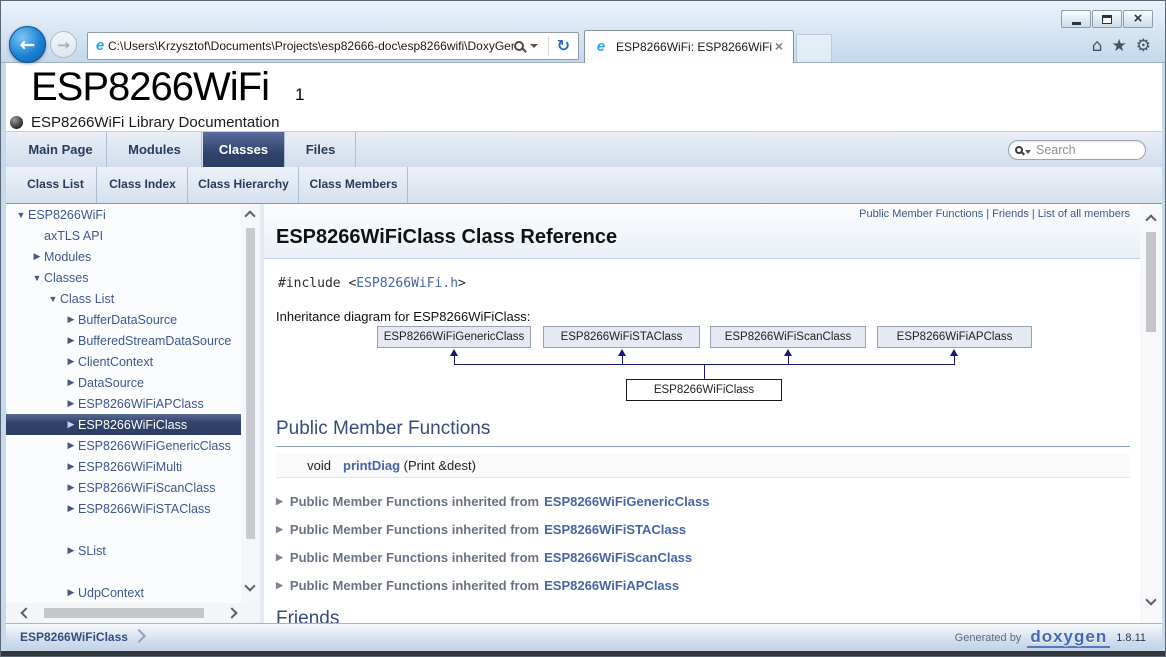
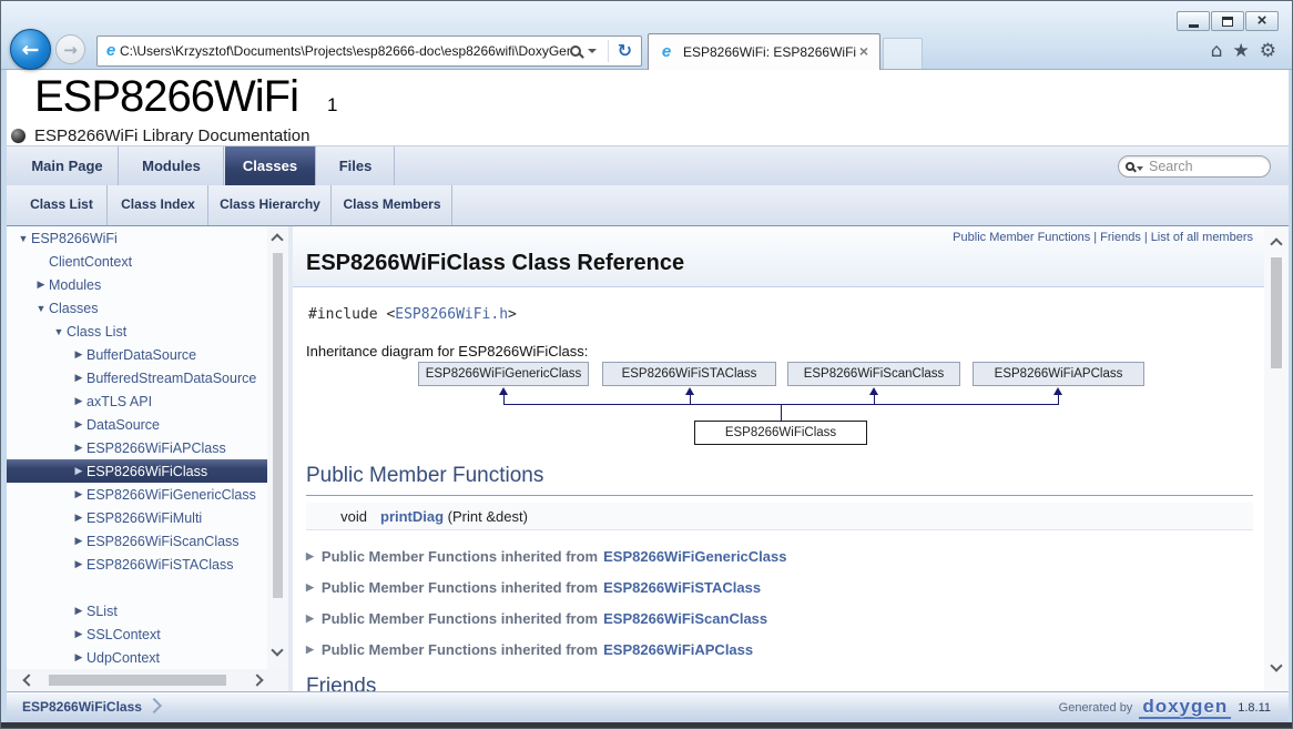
  C:\Users\Krzysztof\Documents\Projects\esp82666-doc\esp8266wifi\DoxyGe
  ESP8266WiFi: ESP8266WiFi
  ESP8266WiFi 1
  ESP8266WiFi Library Documentation
  Main Page
  Modules
  Classes
  Files
  Search
  Class List
  Class Index
  Class Hierarchy
  Class Members
  ESP8266WiFi
- axTLS API
+ ClientContext
  Modules
  Classes
  Class List
  BufferDataSource
  BufferedStreamDataSource
- ClientContext
+ axTLS API
  DataSource
  ESP8266WiFiAPClass
  ESP8266WiFiClass
  ESP8266WiFiGenericClass
  ESP8266WiFiMulti
  ESP8266WiFiScanClass
  ESP8266WiFiSTAClass
  SList
+ SSLContext
  UdpContext
  Public Member Functions | Friends | List of all members
  ESP8266WiFiClass Class Reference
  #include <ESP8266WiFi.h>
  Inheritance diagram for ESP8266WiFiClass:
  ESP8266WiFiGenericClass
  ESP8266WiFiSTAClass
  ESP8266WiFiScanClass
  ESP8266WiFiAPClass
  ESP8266WiFiClass
  Public Member Functions
  void printDiag (Print &dest)
  Public Member Functions inherited from
  ESP8266WiFiGenericClass
  Public Member Functions inherited from
  ESP8266WiFiSTAClass
  Public Member Functions inherited from
  ESP8266WiFiScanClass
  Public Member Functions inherited from
  ESP8266WiFiAPClass
  Friends
  ESP8266WiFiClass
  Generated by
  doxygen
  1.8.11
